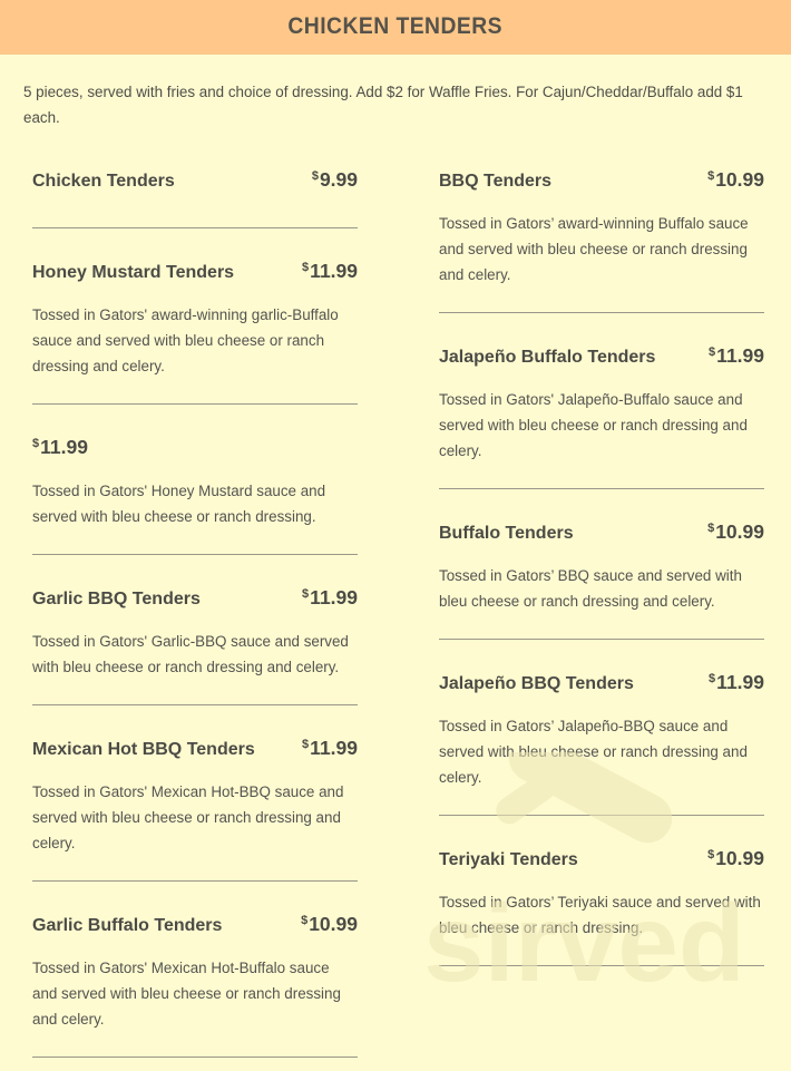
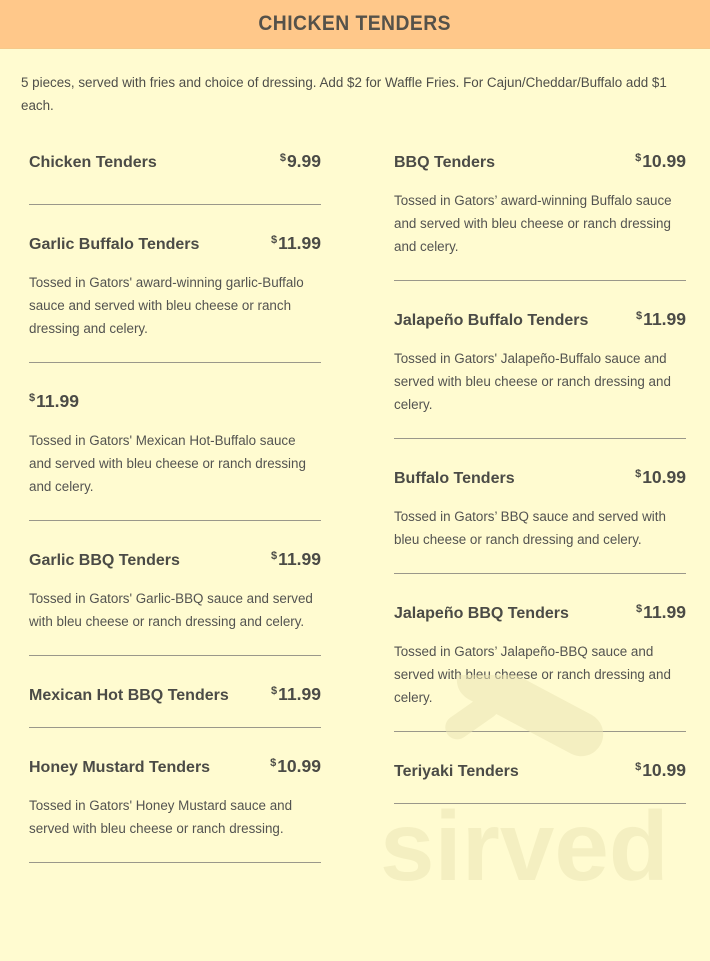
  CHICKEN TENDERS
  5 pieces, served with fries and choice of dressing. Add $2 for Waffle Fries. For Cajun/Cheddar/Buffalo add $1 each.
  Chicken Tenders
  $9.99
- Honey Mustard Tenders
+ Garlic Buffalo Tenders
  $11.99
  Tossed in Gators' award-winning garlic-Buffalo sauce and served with bleu cheese or ranch dressing and celery.
  $11.99
- Tossed in Gators' Honey Mustard sauce and served with bleu cheese or ranch dressing.
+ Tossed in Gators' Mexican Hot-Buffalo sauce and served with bleu cheese or ranch dressing and celery.
  Garlic BBQ Tenders
  $11.99
  Tossed in Gators' Garlic-BBQ sauce and served with bleu cheese or ranch dressing and celery.
  Mexican Hot BBQ Tenders
  $11.99
- Tossed in Gators' Mexican Hot-BBQ sauce and served with bleu cheese or ranch dressing and celery.
- Garlic Buffalo Tenders
+ Honey Mustard Tenders
  $10.99
- Tossed in Gators' Mexican Hot-Buffalo sauce and served with bleu cheese or ranch dressing and celery.
+ Tossed in Gators' Honey Mustard sauce and served with bleu cheese or ranch dressing.
  BBQ Tenders
  $10.99
  Tossed in Gators’ award-winning Buffalo sauce and served with bleu cheese or ranch dressing and celery.
  Jalapeño Buffalo Tenders
  $11.99
  Tossed in Gators' Jalapeño-Buffalo sauce and served with bleu cheese or ranch dressing and celery.
  Buffalo Tenders
  $10.99
  Tossed in Gators’ BBQ sauce and served with bleu cheese or ranch dressing and celery.
  Jalapeño BBQ Tenders
  $11.99
  Tossed in Gators’ Jalapeño-BBQ sauce and served with bleu cheese or ranch dressing and celery.
  Teriyaki Tenders
  $10.99
- Tossed in Gators’ Teriyaki sauce and served with bleu cheese or ranch dressing.
  sirved
